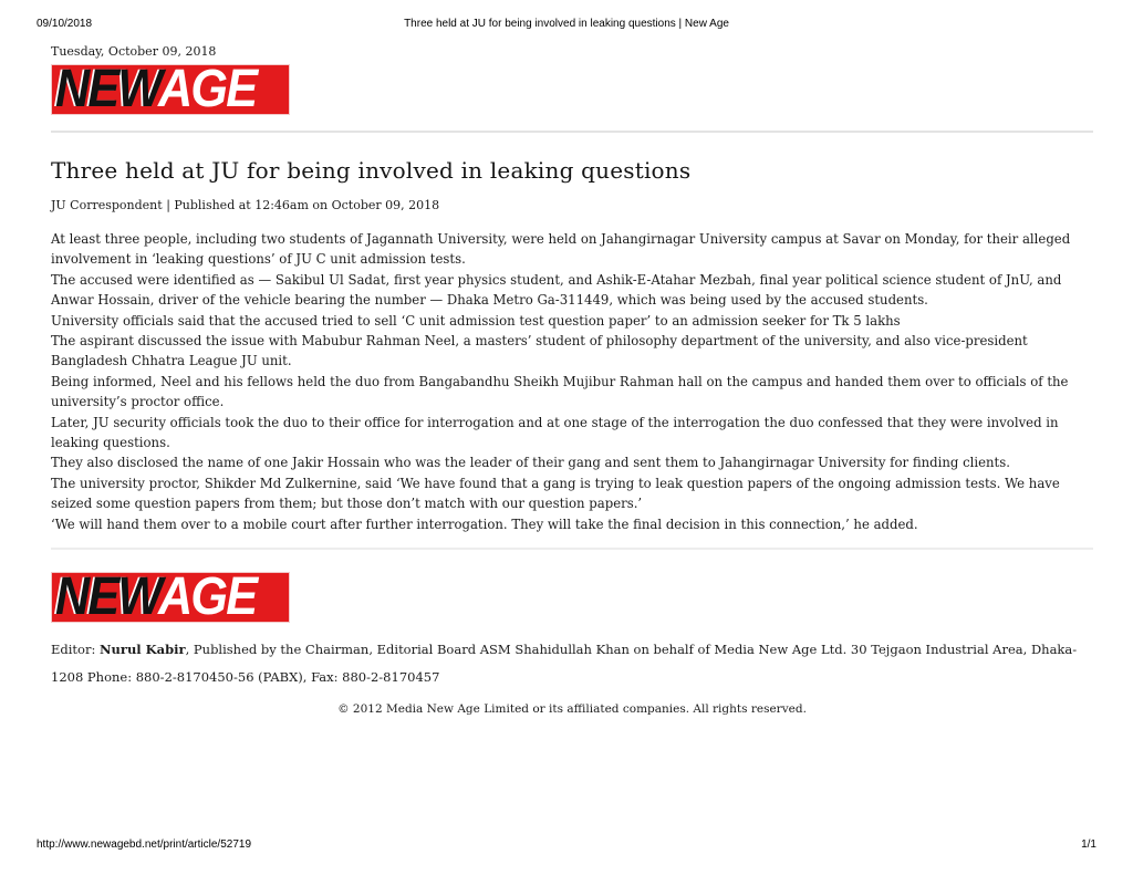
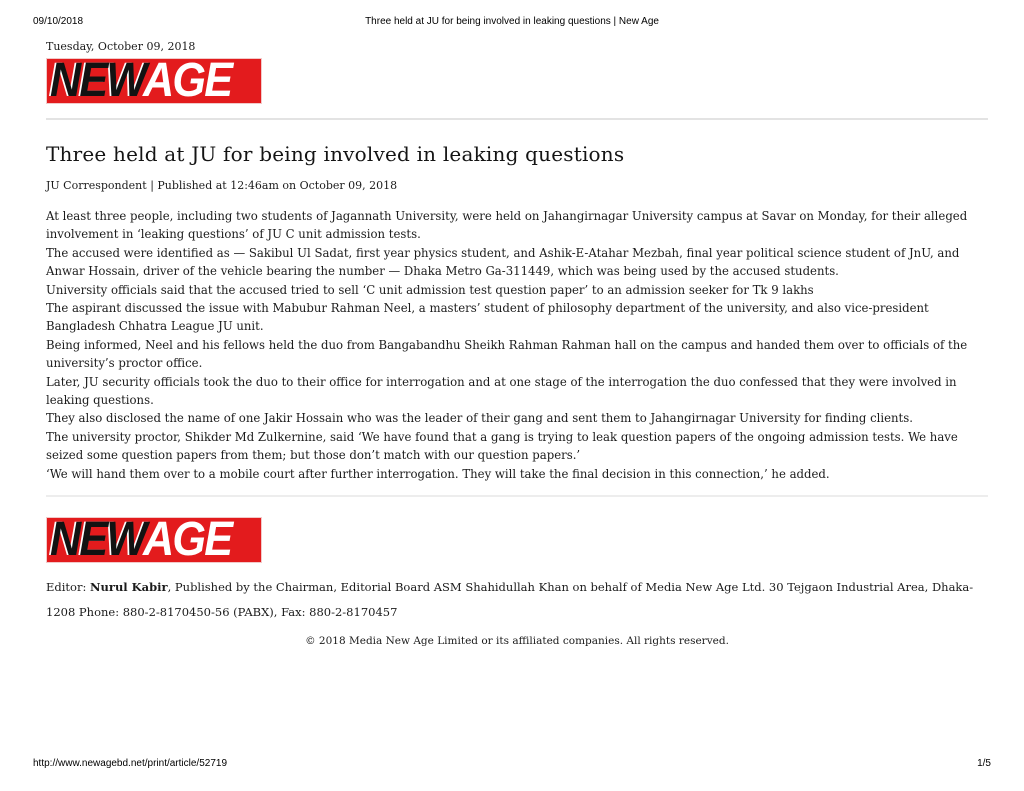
  09/10/2018
  Three held at JU for being involved in leaking questions | New Age
  Tuesday, October 09, 2018
  NEWAGE
  Three held at JU for being involved in leaking questions
  JU Correspondent | Published at 12:46am on October 09, 2018
  At least three people, including two students of Jagannath University, were held on Jahangirnagar University campus at Savar on Monday, for their alleged involvement in ‘leaking questions’ of JU C unit admission tests.
  The accused were identified as — Sakibul Ul Sadat, first year physics student, and Ashik-E-Atahar Mezbah, final year political science student of JnU, and Anwar Hossain, driver of the vehicle bearing the number — Dhaka Metro Ga-311449, which was being used by the accused students.
- University officials said that the accused tried to sell ‘C unit admission test question paper’ to an admission seeker for Tk 5 lakhs
+ University officials said that the accused tried to sell ‘C unit admission test question paper’ to an admission seeker for Tk 9 lakhs
  The aspirant discussed the issue with Mabubur Rahman Neel, a masters’ student of philosophy department of the university, and also vice-president Bangladesh Chhatra League JU unit.
- Being informed, Neel and his fellows held the duo from Bangabandhu Sheikh Mujibur Rahman hall on the campus and handed them over to officials of the university’s proctor office.
+ Being informed, Neel and his fellows held the duo from Bangabandhu Sheikh Rahman Rahman hall on the campus and handed them over to officials of the university’s proctor office.
  Later, JU security officials took the duo to their office for interrogation and at one stage of the interrogation the duo confessed that they were involved in leaking questions.
  They also disclosed the name of one Jakir Hossain who was the leader of their gang and sent them to Jahangirnagar University for finding clients.
  The university proctor, Shikder Md Zulkernine, said ‘We have found that a gang is trying to leak question papers of the ongoing admission tests. We have seized some question papers from them; but those don’t match with our question papers.’
  ‘We will hand them over to a mobile court after further interrogation. They will take the final decision in this connection,’ he added.
  NEWAGE
  Editor: Nurul Kabir, Published by the Chairman, Editorial Board ASM Shahidullah Khan on behalf of Media New Age Ltd. 30 Tejgaon Industrial Area, Dhaka-1208 Phone: 880-2-8170450-56 (PABX), Fax: 880-2-8170457
- © 2012 Media New Age Limited or its affiliated companies. All rights reserved.
+ © 2018 Media New Age Limited or its affiliated companies. All rights reserved.
  http://www.newagebd.net/print/article/52719
- 1/1
+ 1/5
